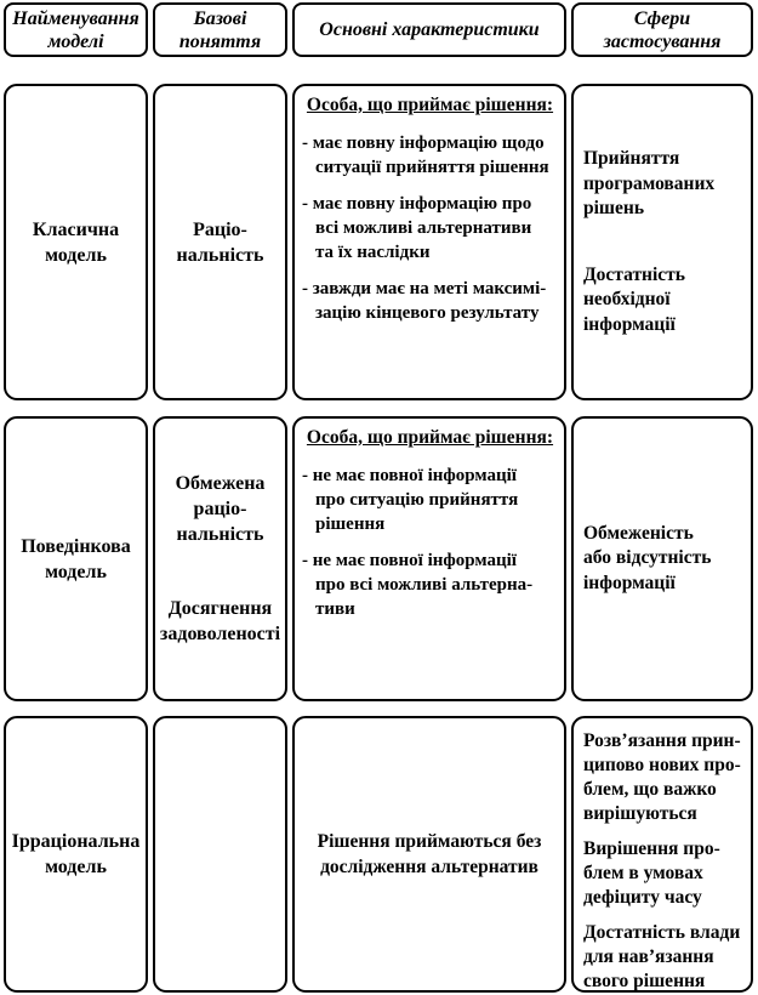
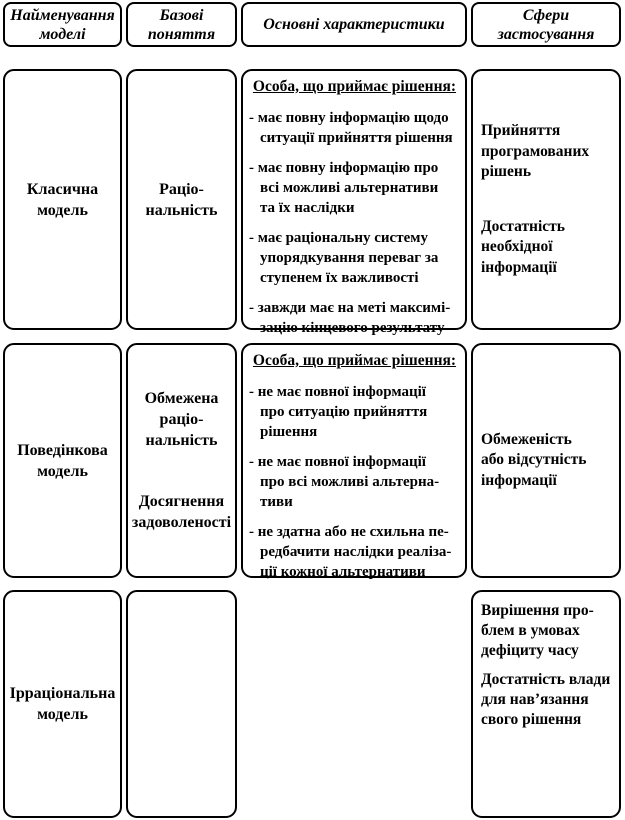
  Найменування
  моделі
  Базові
  поняття
  Основні характеристики
  Сфери
  застосування
  Класична
  модель
  Раціо-
  нальність
  Особа, що приймає рішення:
  - має повну інформацію щодо
  ситуації прийняття рішення
  - має повну інформацію про
  всі можливі альтернативи
  та їх наслідки
+ - має раціональну систему
+ упорядкування переваг за
+ ступенем їх важливості
  - завжди має на меті максимі-
  зацію кінцевого результату
  Прийняття
  програмованих
  рішень
  Достатність
  необхідної
  інформації
  Поведінкова
  модель
  Обмежена
  раціо-
  нальність
  Досягнення
  задоволеності
  Особа, що приймає рішення:
  - не має повної інформації
  про ситуацію прийняття
  рішення
  - не має повної інформації
  про всі можливі альтерна-
  тиви
+ - не здатна або не схильна пе-
+ редбачити наслідки реаліза-
+ ції кожної альтернативи
  Обмеженість
  або відсутність
  інформації
  Ірраціональна
  модель
- Рішення приймаються без
- дослідження альтернатив
- Розв’язання прин-
- ципово нових про-
- блем, що важко
- вирішуються
  Вирішення про-
  блем в умовах
  дефіциту часу
  Достатність влади
  для нав’язання
  свого рішення
